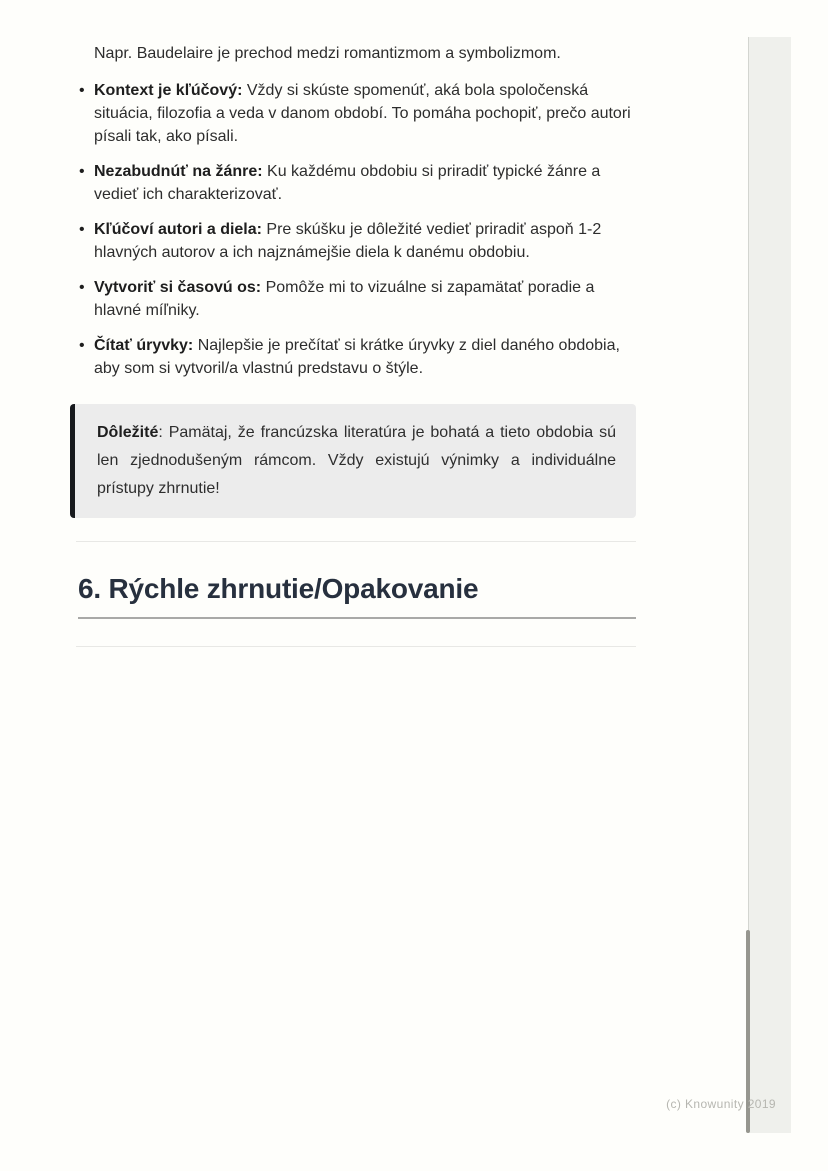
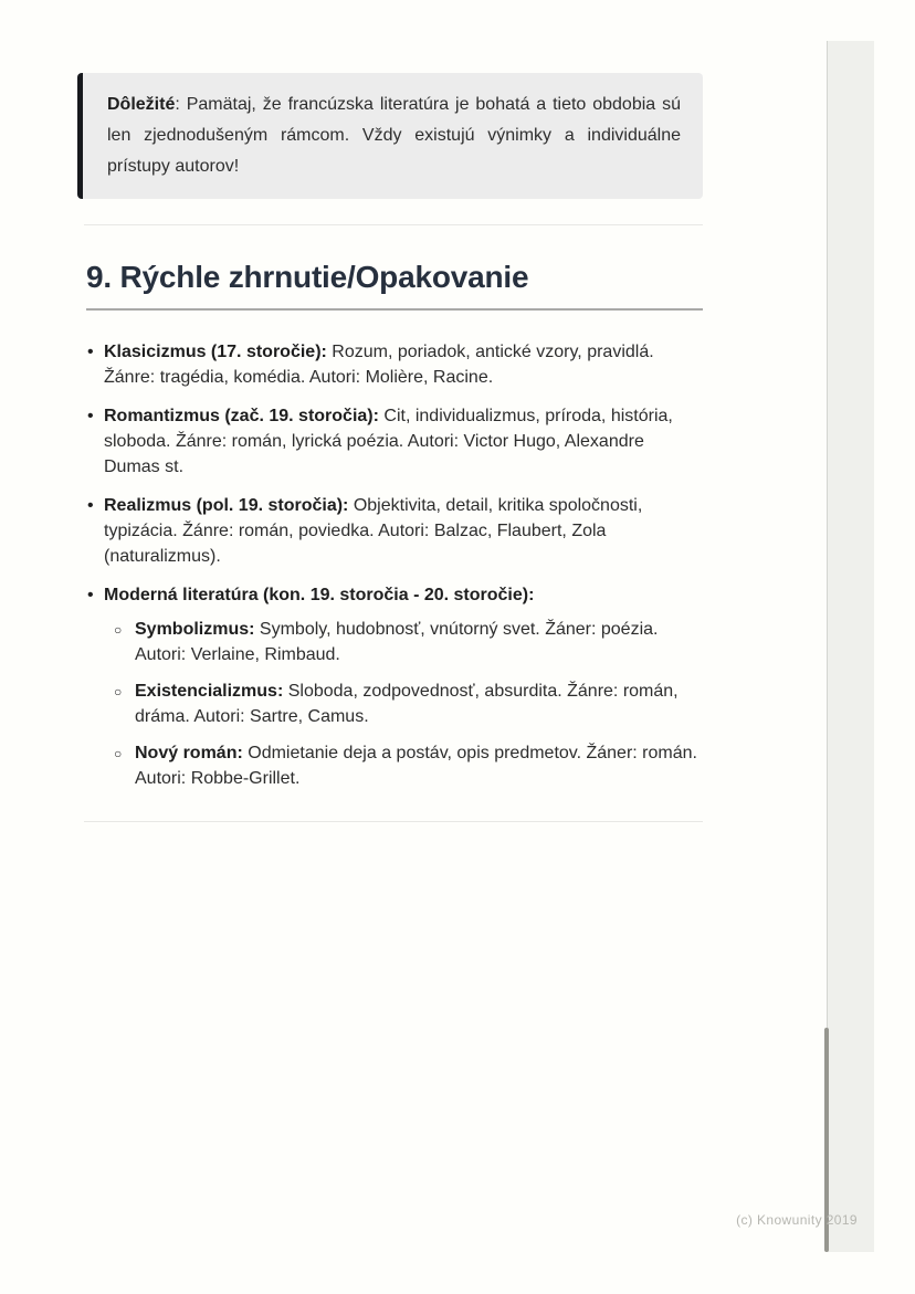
- Napr. Baudelaire je prechod medzi romantizmom a symbolizmom.
- Kontext je kľúčový: Vždy si skúste spomenúť, aká bola spoločenská situácia, filozofia a veda v danom období. To pomáha pochopiť, prečo autori písali tak, ako písali.
- Nezabudnúť na žánre: Ku každému obdobiu si priradiť typické žánre a vedieť ich charakterizovať.
- Kľúčoví autori a diela: Pre skúšku je dôležité vedieť priradiť aspoň 1-2 hlavných autorov a ich najznámejšie diela k danému obdobiu.
- Vytvoriť si časovú os: Pomôže mi to vizuálne si zapamätať poradie a hlavné míľniky.
- Čítať úryvky: Najlepšie je prečítať si krátke úryvky z diel daného obdobia, aby som si vytvoril/a vlastnú predstavu o štýle.
- Dôležité: Pamätaj, že francúzska literatúra je bohatá a tieto obdobia sú len zjednodušeným rámcom. Vždy existujú výnimky a individuálne prístupy zhrnutie!
+ Dôležité: Pamätaj, že francúzska literatúra je bohatá a tieto obdobia sú len zjednodušeným rámcom. Vždy existujú výnimky a individuálne prístupy autorov!
- 6. Rýchle zhrnutie/Opakovanie
+ 9. Rýchle zhrnutie/Opakovanie
+ Klasicizmus (17. storočie): Rozum, poriadok, antické vzory, pravidlá. Žánre: tragédia, komédia. Autori: Molière, Racine.
+ Romantizmus (zač. 19. storočia): Cit, individualizmus, príroda, história, sloboda. Žánre: román, lyrická poézia. Autori: Victor Hugo, Alexandre Dumas st.
+ Realizmus (pol. 19. storočia): Objektivita, detail, kritika spoločnosti, typizácia. Žánre: román, poviedka. Autori: Balzac, Flaubert, Zola (naturalizmus).
+ Moderná literatúra (kon. 19. storočia - 20. storočie):
+ Symbolizmus: Symboly, hudobnosť, vnútorný svet. Žáner: poézia. Autori: Verlaine, Rimbaud.
+ Existencializmus: Sloboda, zodpovednosť, absurdita. Žánre: román, dráma. Autori: Sartre, Camus.
+ Nový román: Odmietanie deja a postáv, opis predmetov. Žáner: román. Autori: Robbe-Grillet.
  (c) Knowunity 2019
